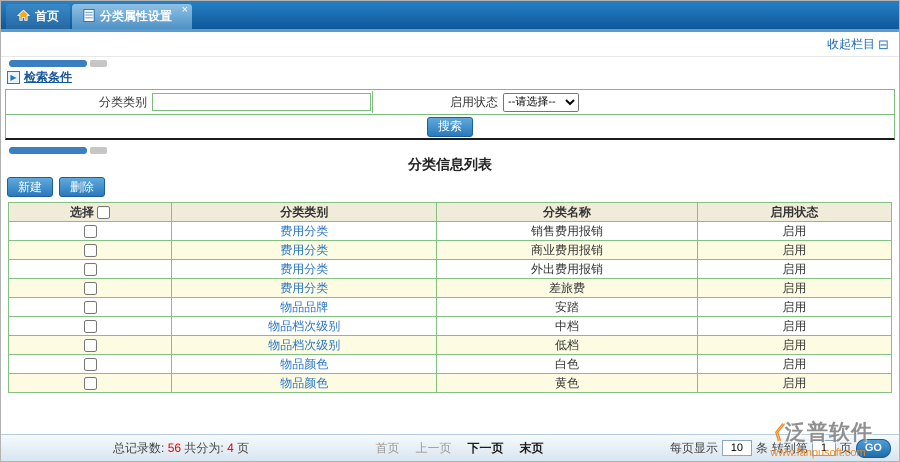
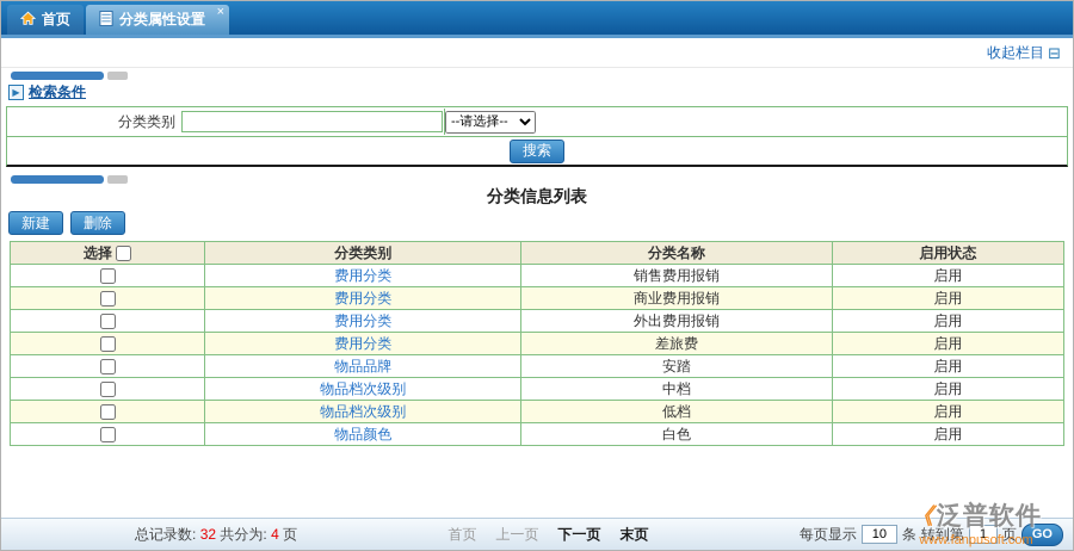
  首页
  分类属性设置
  ×
  收起栏目
  ⊟
  ▶
  检索条件
  分类类别
- 启用状态
  --请选择--
  搜索
  分类信息列表
  新建
  删除
  选择	分类类别	分类名称	启用状态
  	费用分类	销售费用报销	启用
  	费用分类	商业费用报销	启用
  	费用分类	外出费用报销	启用
  	费用分类	差旅费	启用
  	物品品牌	安踏	启用
  	物品档次级别	中档	启用
  	物品档次级别	低档	启用
  	物品颜色	白色	启用
- 	物品颜色	黄色	启用
- 总记录数: 56 共分为: 4 页
+ 总记录数: 32 共分为: 4 页
  首页
  上一页
  下一页
  末页
  每页显示
  10
  条
  转到第
  1
  页
  GO
  《
  泛普软件
  www.fanpusoft.com
